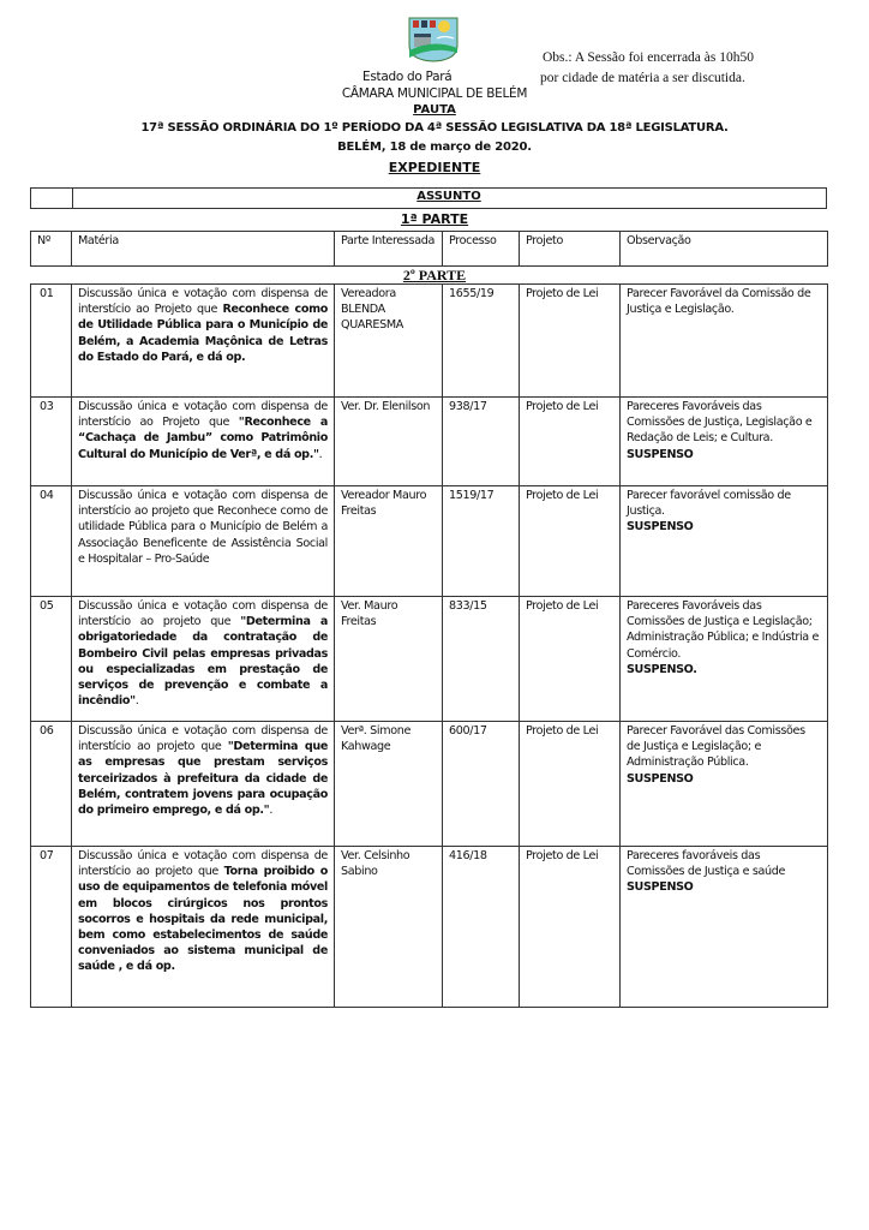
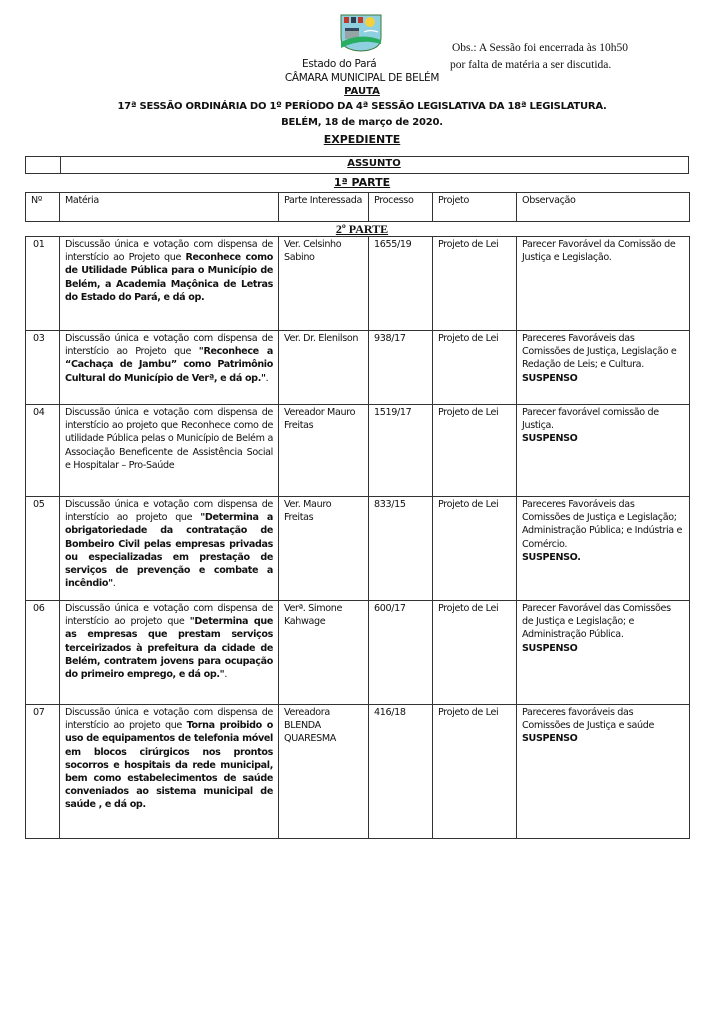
  Obs.: A Sessão foi encerrada às 10h50
- por cidade de matéria a ser discutida.
+ por falta de matéria a ser discutida.
  Estado do Pará
  CÂMARA MUNICIPAL DE BELÉM
  PAUTA
  17ª SESSÃO ORDINÁRIA DO 1º PERÍODO DA 4ª SESSÃO LEGISLATIVA DA 18ª LEGISLATURA.
  BELÉM, 18 de março de 2020.
  EXPEDIENTE
  ASSUNTO
  1ª PARTE
  Nº	Matéria	Parte Interessada	Processo	Projeto	Observação
  2º PARTE
- 01	Discussão única e votação com dispensa de interstício ao Projeto que Reconhece como de Utilidade Pública para o Município de Belém, a Academia Maçônica de Letras do Estado do Pará, e dá op.	Vereadora BLENDA QUARESMA	1655/19	Projeto de Lei	Parecer Favorável da Comissão de Justiça e Legislação.
+ 01	Discussão única e votação com dispensa de interstício ao Projeto que Reconhece como de Utilidade Pública para o Município de Belém, a Academia Maçônica de Letras do Estado do Pará, e dá op.	Ver. Celsinho Sabino	1655/19	Projeto de Lei	Parecer Favorável da Comissão de Justiça e Legislação.
  03	Discussão única e votação com dispensa de interstício ao Projeto que "Reconhece a “Cachaça de Jambu” como Patrimônio Cultural do Município de Verª, e dá op.".	Ver. Dr. Elenilson	938/17	Projeto de Lei	Pareceres Favoráveis das Comissões de Justiça, Legislação e Redação de Leis; e Cultura.SUSPENSO
- 04	Discussão única e votação com dispensa de interstício ao projeto que Reconhece como de utilidade Pública para o Município de Belém a Associação Beneficente de Assistência Social e Hospitalar – Pro-Saúde	Vereador Mauro Freitas	1519/17	Projeto de Lei	Parecer favorável comissão de Justiça.SUSPENSO
+ 04	Discussão única e votação com dispensa de interstício ao projeto que Reconhece como de utilidade Pública pelas o Município de Belém a Associação Beneficente de Assistência Social e Hospitalar – Pro-Saúde	Vereador Mauro Freitas	1519/17	Projeto de Lei	Parecer favorável comissão de Justiça.SUSPENSO
  05	Discussão única e votação com dispensa de interstício ao projeto que "Determina a obrigatoriedade da contratação de Bombeiro Civil pelas empresas privadas ou especializadas em prestação de serviços de prevenção e combate a incêndio".	Ver. Mauro Freitas	833/15	Projeto de Lei	Pareceres Favoráveis das Comissões de Justiça e Legislação; Administração Pública; e Indústria e Comércio.SUSPENSO.
  06	Discussão única e votação com dispensa de interstício ao projeto que "Determina que as empresas que prestam serviços terceirizados à prefeitura da cidade de Belém, contratem jovens para ocupação do primeiro emprego, e dá op.".	Verª. Simone Kahwage	600/17	Projeto de Lei	Parecer Favorável das Comissões de Justiça e Legislação; e Administração Pública.SUSPENSO
- 07	Discussão única e votação com dispensa de interstício ao projeto que Torna proibido o uso de equipamentos de telefonia móvel em blocos cirúrgicos nos prontos socorros e hospitais da rede municipal, bem como estabelecimentos de saúde conveniados ao sistema municipal de saúde , e dá op.	Ver. Celsinho Sabino	416/18	Projeto de Lei	Pareceres favoráveis das Comissões de Justiça e saúdeSUSPENSO
+ 07	Discussão única e votação com dispensa de interstício ao projeto que Torna proibido o uso de equipamentos de telefonia móvel em blocos cirúrgicos nos prontos socorros e hospitais da rede municipal, bem como estabelecimentos de saúde conveniados ao sistema municipal de saúde , e dá op.	Vereadora BLENDA QUARESMA	416/18	Projeto de Lei	Pareceres favoráveis das Comissões de Justiça e saúdeSUSPENSO
